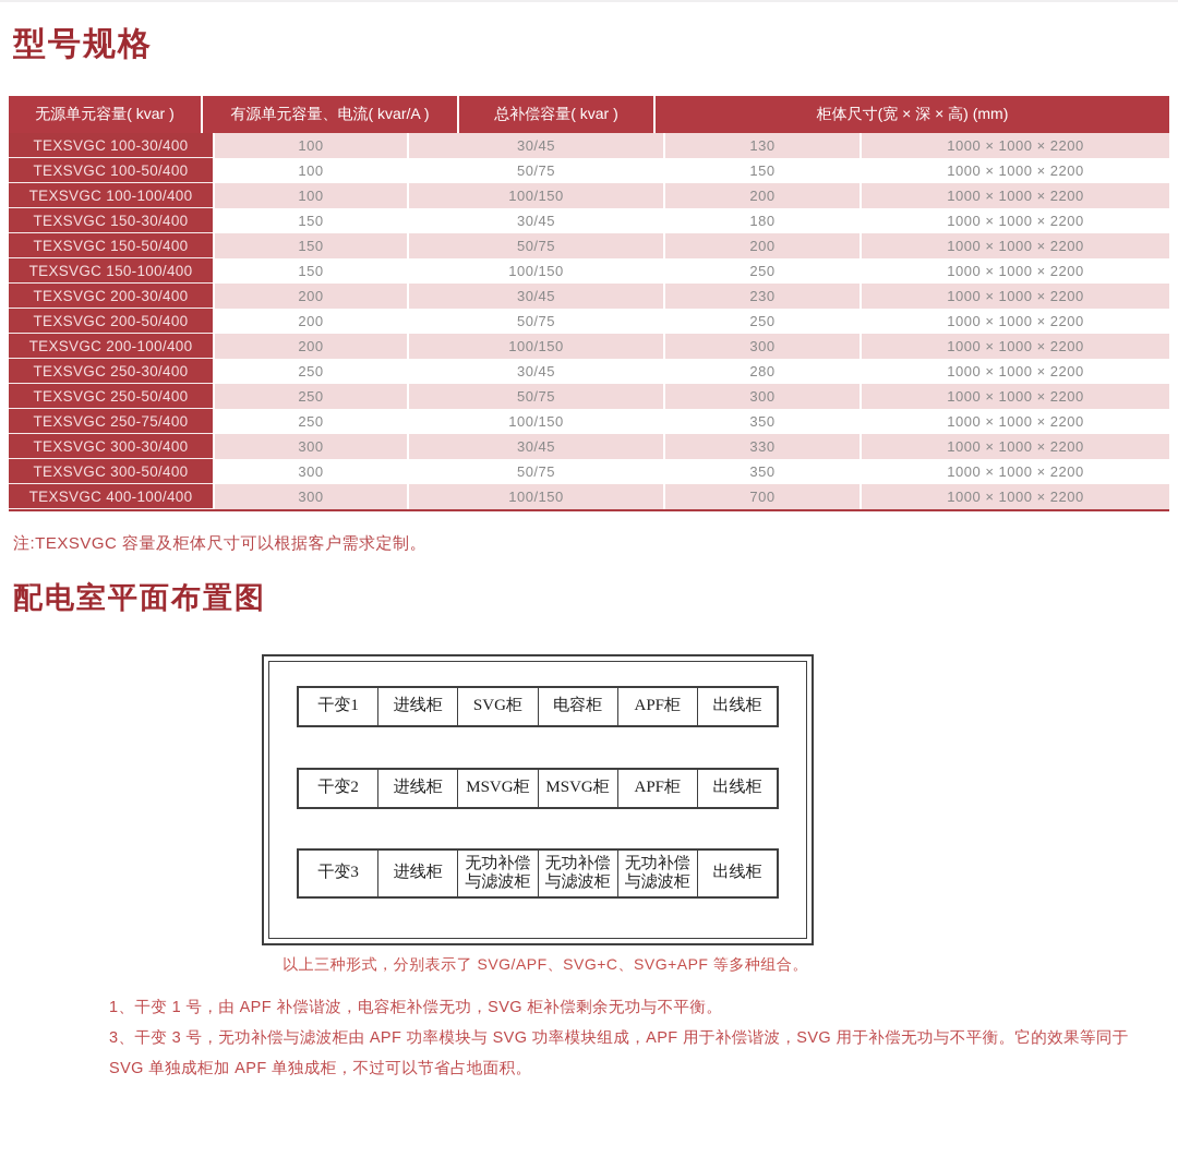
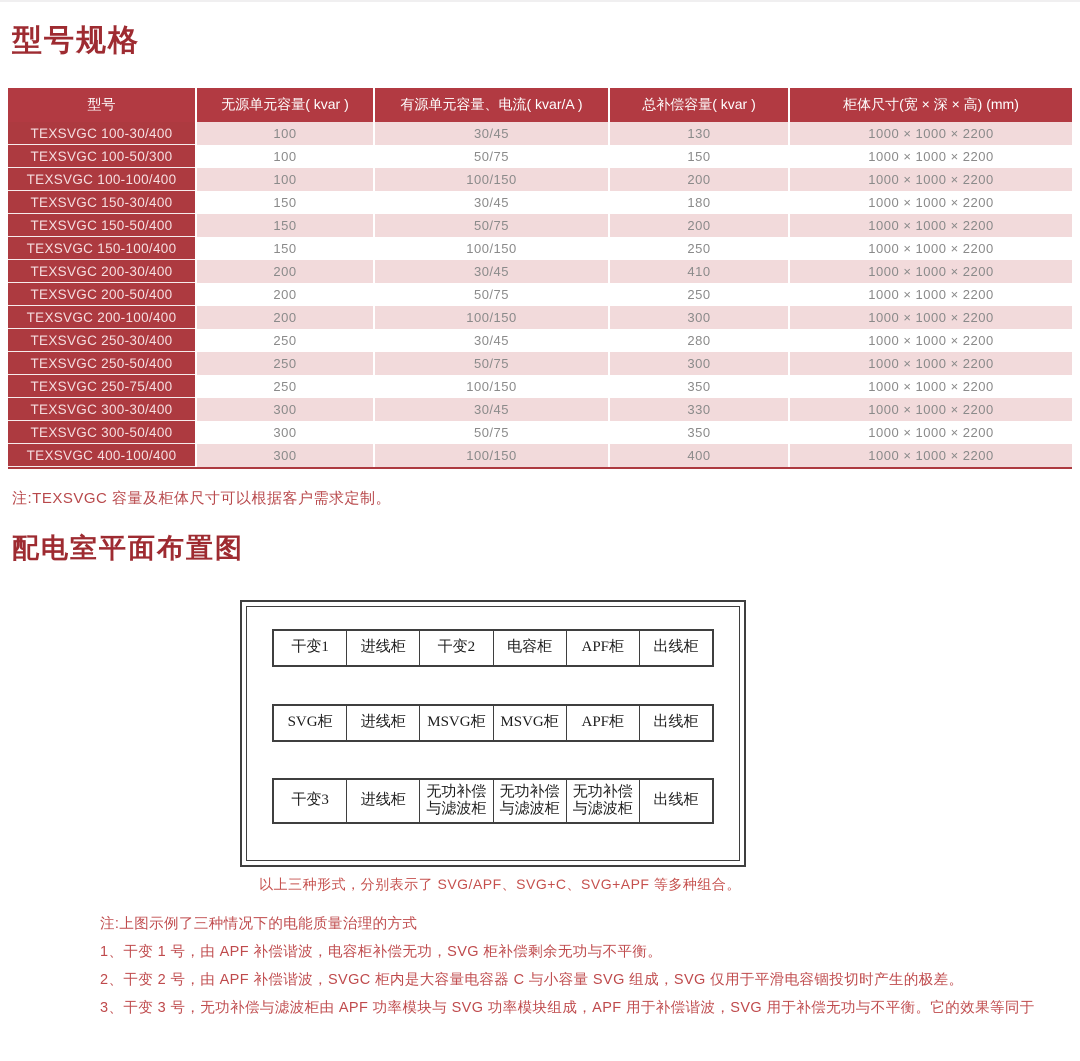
  型号规格
+ 型号
  无源单元容量( kvar )
  有源单元容量、电流( kvar/A )
  总补偿容量( kvar )
  柜体尺寸(宽 × 深 × 高) (mm)
  TEXSVGC 100-30/400
  100
  30/45
  130
  1000 × 1000 × 2200
- TEXSVGC 100-50/400
+ TEXSVGC 100-50/300
  100
  50/75
  150
  1000 × 1000 × 2200
  TEXSVGC 100-100/400
  100
  100/150
  200
  1000 × 1000 × 2200
  TEXSVGC 150-30/400
  150
  30/45
  180
  1000 × 1000 × 2200
  TEXSVGC 150-50/400
  150
  50/75
  200
  1000 × 1000 × 2200
  TEXSVGC 150-100/400
  150
  100/150
  250
  1000 × 1000 × 2200
  TEXSVGC 200-30/400
  200
  30/45
- 230
+ 410
  1000 × 1000 × 2200
  TEXSVGC 200-50/400
  200
  50/75
  250
  1000 × 1000 × 2200
  TEXSVGC 200-100/400
  200
  100/150
  300
  1000 × 1000 × 2200
  TEXSVGC 250-30/400
  250
  30/45
  280
  1000 × 1000 × 2200
  TEXSVGC 250-50/400
  250
  50/75
  300
  1000 × 1000 × 2200
  TEXSVGC 250-75/400
  250
  100/150
  350
  1000 × 1000 × 2200
  TEXSVGC 300-30/400
  300
  30/45
  330
  1000 × 1000 × 2200
  TEXSVGC 300-50/400
  300
  50/75
  350
  1000 × 1000 × 2200
  TEXSVGC 400-100/400
  300
  100/150
- 700
+ 400
  1000 × 1000 × 2200
  注:TEXSVGC 容量及柜体尺寸可以根据客户需求定制。
  配电室平面布置图
  干变1
  进线柜
- SVG柜
+ 干变2
  电容柜
  APF柜
  出线柜
- 干变2
+ SVG柜
  进线柜
  MSVG柜
  MSVG柜
  APF柜
  出线柜
  干变3
  进线柜
  无功补偿与滤波柜
  无功补偿与滤波柜
  无功补偿与滤波柜
  出线柜
  以上三种形式，分别表示了 SVG/APF、SVG+C、SVG+APF 等多种组合。
+ 注:上图示例了三种情况下的电能质量治理的方式
  1、干变 1 号，由 APF 补偿谐波，电容柜补偿无功，SVG 柜补偿剩余无功与不平衡。
+ 2、干变 2 号，由 APF 补偿谐波，SVGC 柜内是大容量电容器 C 与小容量 SVG 组成，SVG 仅用于平滑电容锢投切时产生的极差。
  3、干变 3 号，无功补偿与滤波柜由 APF 功率模块与 SVG 功率模块组成，APF 用于补偿谐波，SVG 用于补偿无功与不平衡。它的效果等同于
- SVG 单独成柜加 APF 单独成柜，不过可以节省占地面积。
